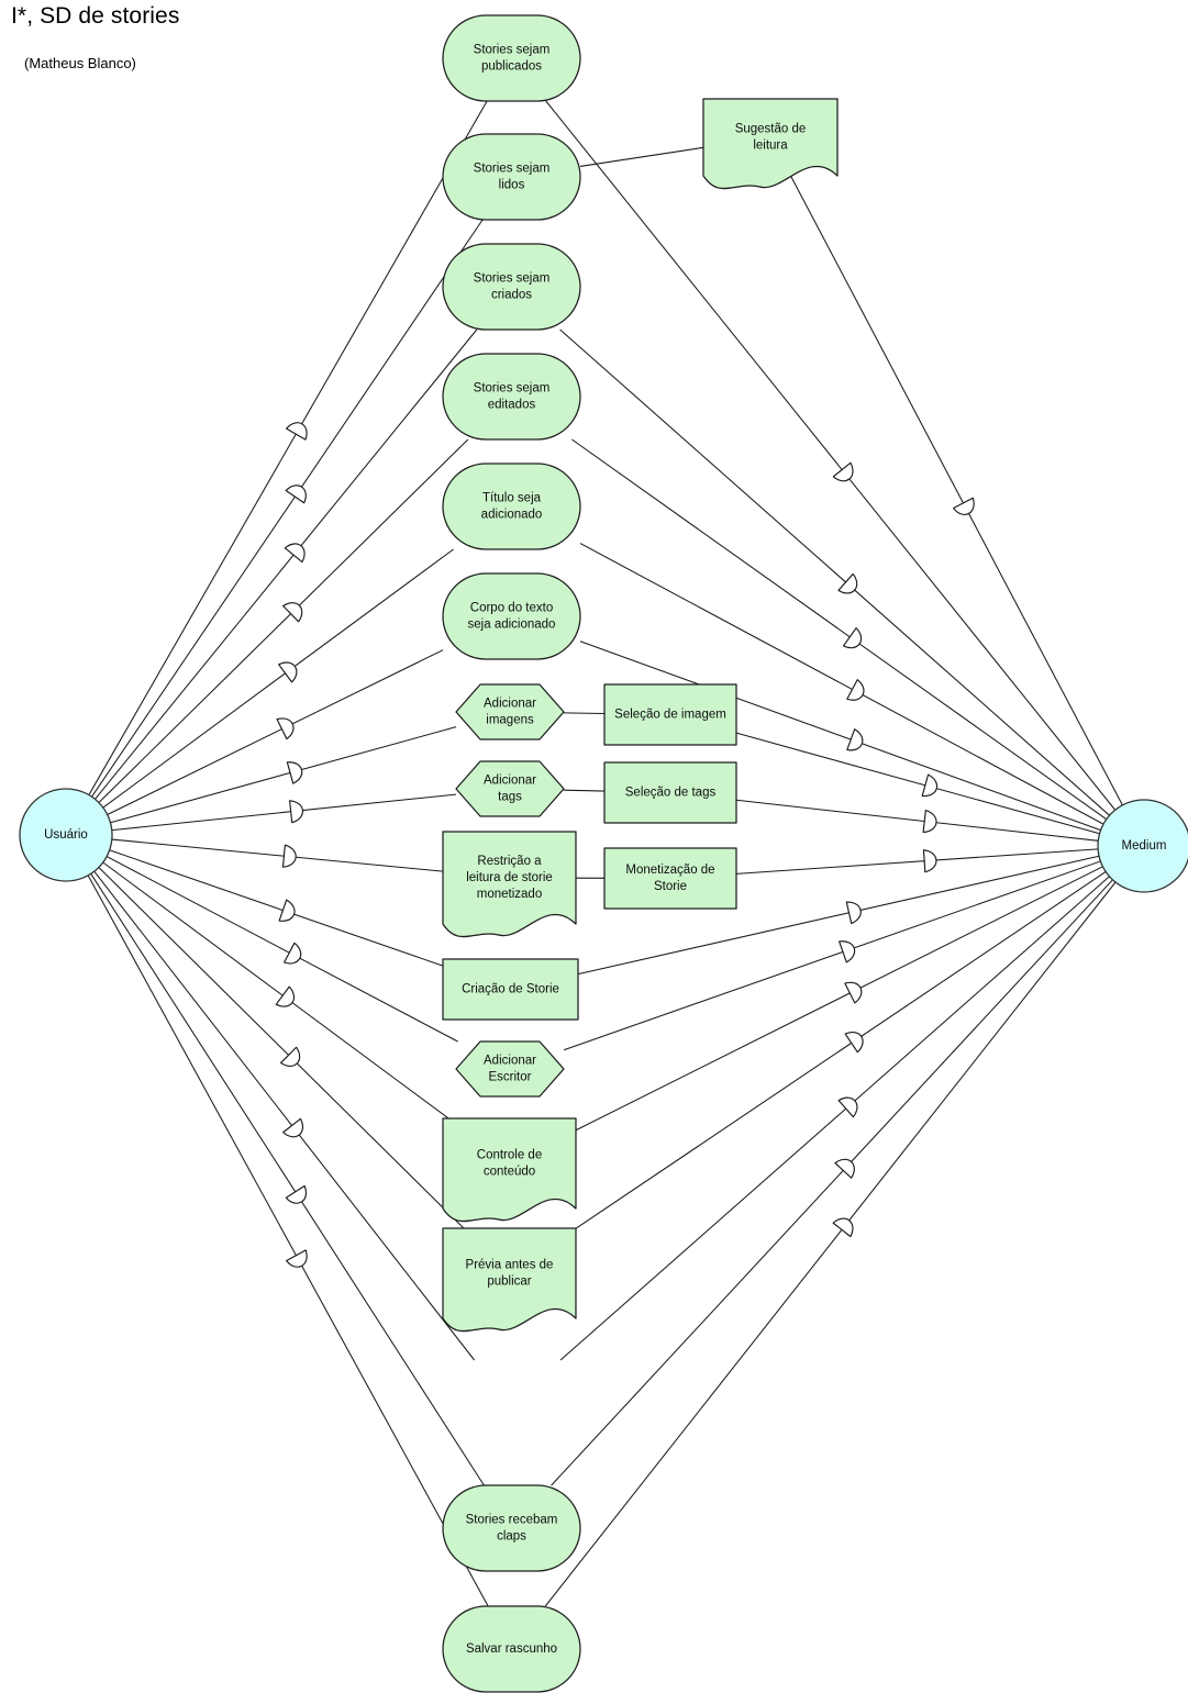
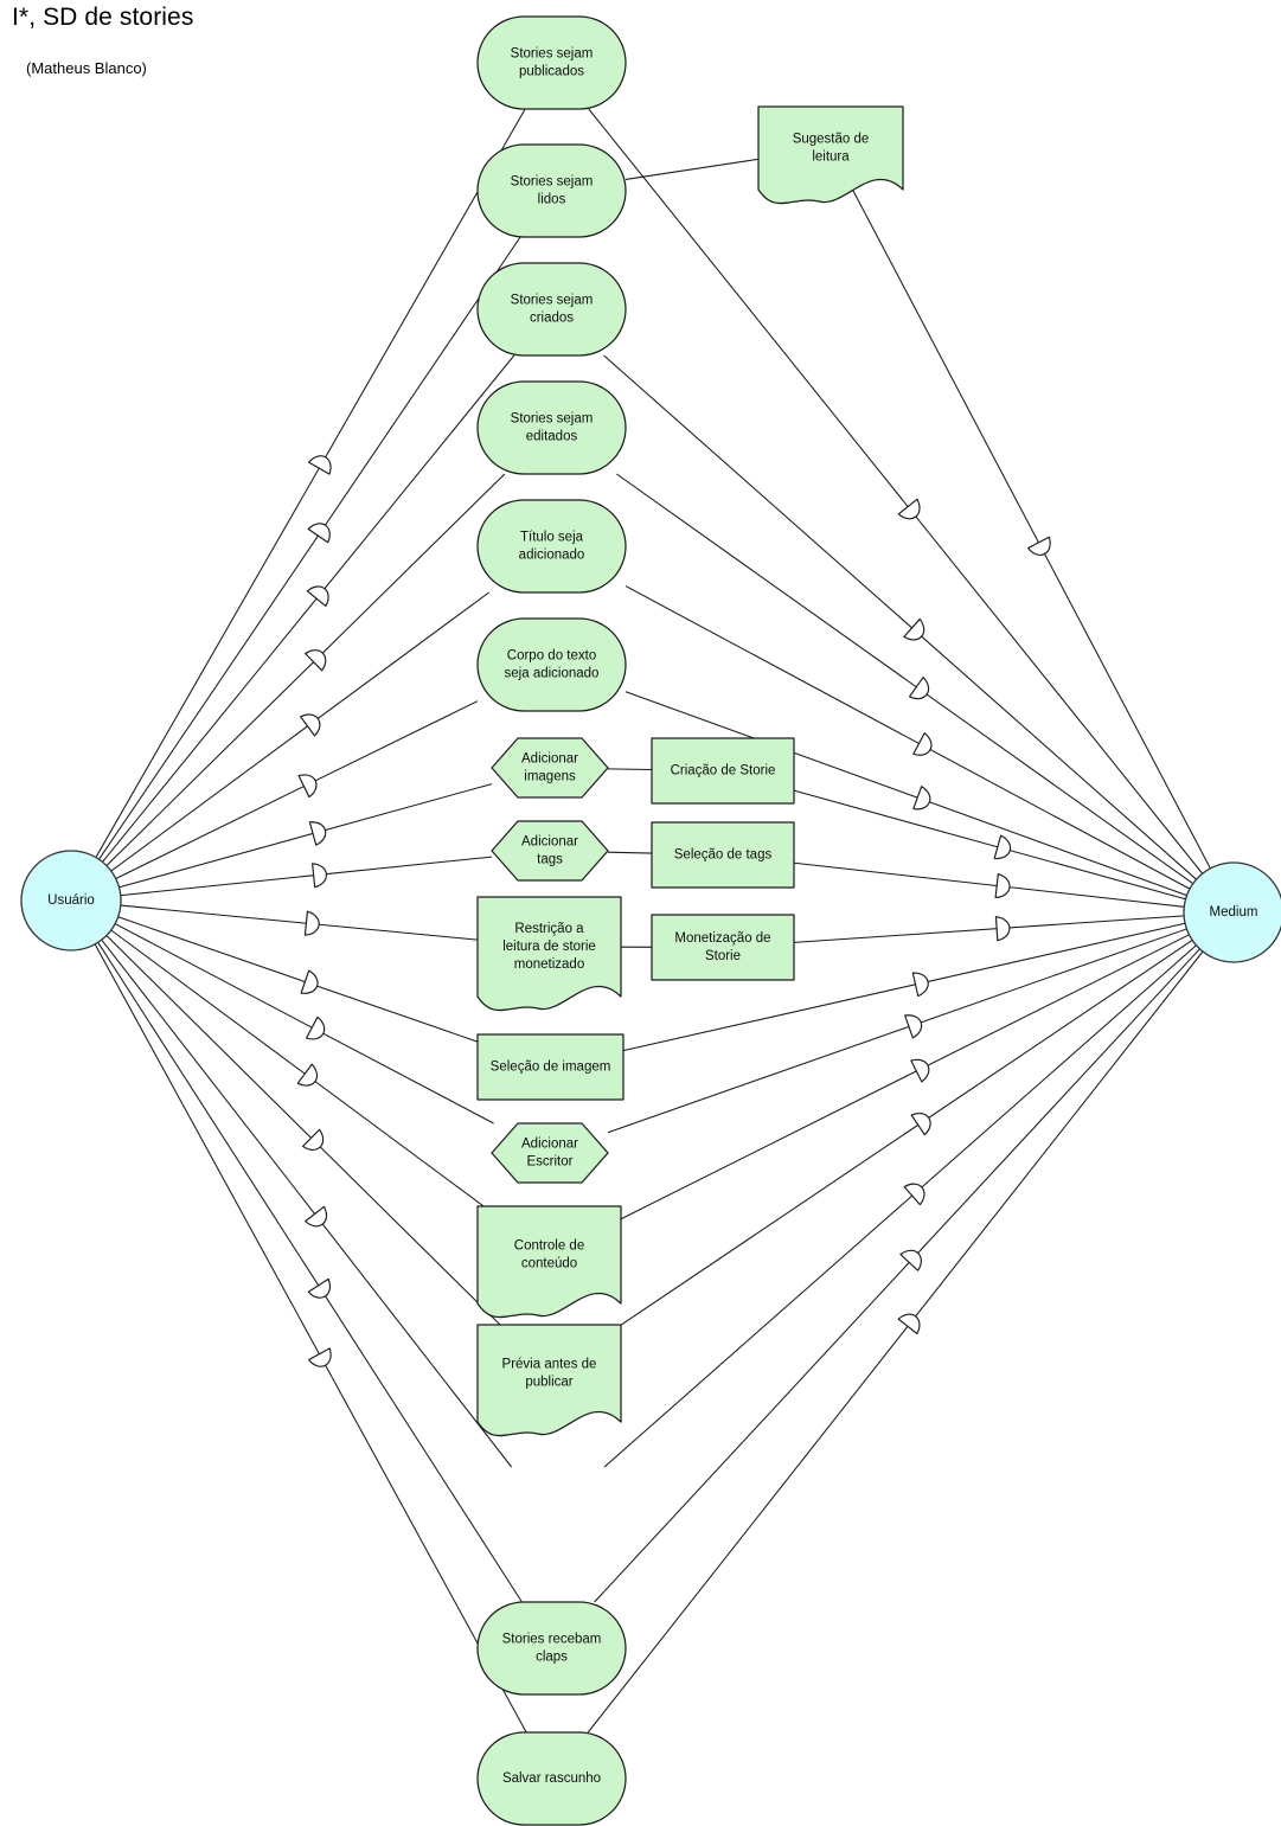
  I*, SD de stories
  (Matheus Blanco)
  Stories sejam
  publicados
  Stories sejam
  lidos
  Stories sejam
  criados
  Stories sejam
  editados
  Título seja
  adicionado
  Corpo do texto
  seja adicionado
  Adicionar
  imagens
  Adicionar
  tags
  Restrição a
  leitura de storie
  monetizado
- Criação de Storie
+ Seleção de imagem
  Adicionar
  Escritor
  Controle de
  conteúdo
  Prévia antes de
  publicar
  Stories recebam
  claps
  Salvar rascunho
  Sugestão de
  leitura
- Seleção de imagem
+ Criação de Storie
  Seleção de tags
  Monetização de
  Storie
  Usuário
  Medium
